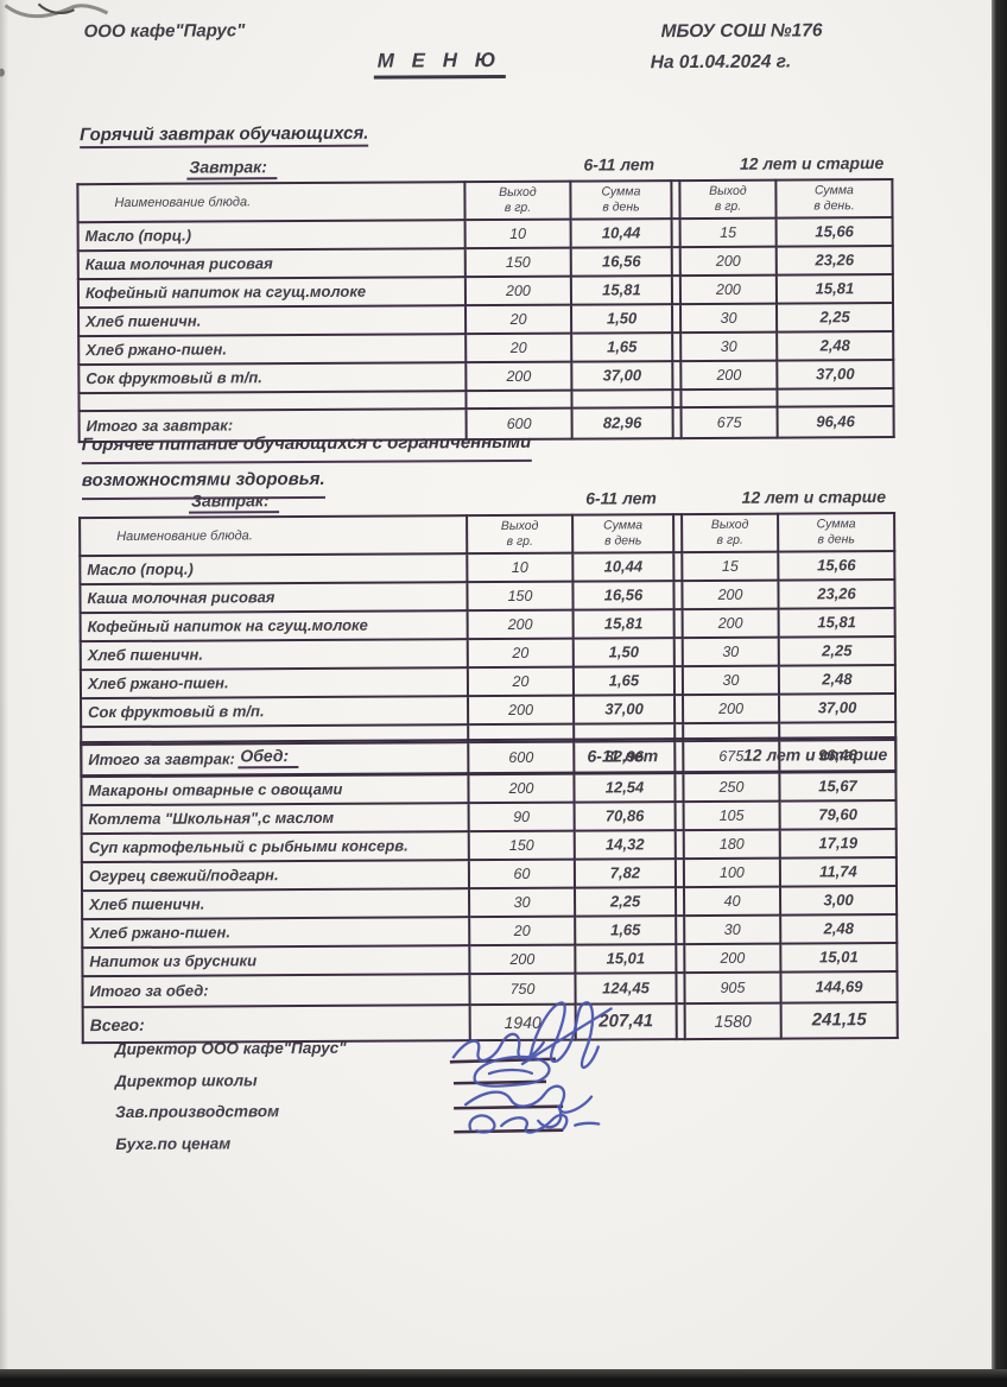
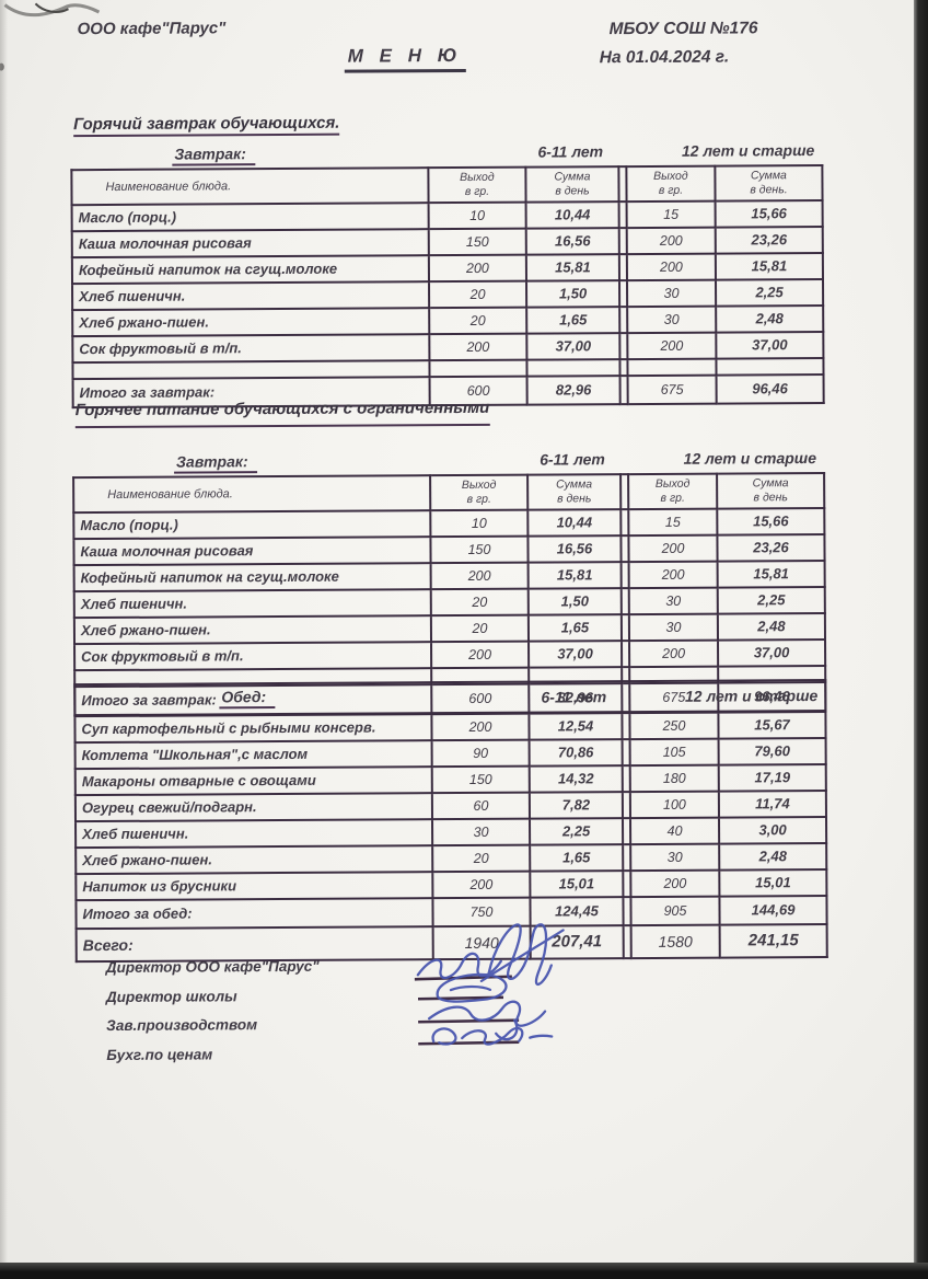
  ООО кафе"Парус"
  М Е Н Ю
  МБОУ СОШ №176
  На 01.04.2024 г.
  Горячий завтрак обучающихся.
  Завтрак:
  6-11 лет
  12 лет и старше
  Наименование блюда.	Выход в гр.	Сумма в день		Выход в гр.	Сумма в день.
  Масло (порц.)	10	10,44		15	15,66
  Каша молочная рисовая	150	16,56		200	23,26
  Кофейный напиток на сгущ.молоке	200	15,81		200	15,81
  Хлеб пшеничн.	20	1,50		30	2,25
  Хлеб ржано-пшен.	20	1,65		30	2,48
  Сок фруктовый в т/п.	200	37,00		200	37,00
  Итого за завтрак:	600	82,96		675	96,46
  Горячее питание обучающихся с ограниченными
- возможностями здоровья.
  Завтрак:
  6-11 лет
  12 лет и старше
  Наименование блюда.	Выход в гр.	Сумма в день		Выход в гр.	Сумма в день
  Масло (порц.)	10	10,44		15	15,66
  Каша молочная рисовая	150	16,56		200	23,26
  Кофейный напиток на сгущ.молоке	200	15,81		200	15,81
  Хлеб пшеничн.	20	1,50		30	2,25
  Хлеб ржано-пшен.	20	1,65		30	2,48
  Сок фруктовый в т/п.	200	37,00		200	37,00
  Итого за завтрак:	600	82,96		675	96,46
  Обед: 6-11 лет 12 лет и старше
- Макароны отварные с овощами	200	12,54		250	15,67
+ Суп картофельный с рыбными консерв.	200	12,54		250	15,67
  Котлета "Школьная",с маслом	90	70,86		105	79,60
- Суп картофельный с рыбными консерв.	150	14,32		180	17,19
+ Макароны отварные с овощами	150	14,32		180	17,19
  Огурец свежий/подгарн.	60	7,82		100	11,74
  Хлеб пшеничн.	30	2,25		40	3,00
  Хлеб ржано-пшен.	20	1,65		30	2,48
  Напиток из брусники	200	15,01		200	15,01
  Итого за обед:	750	124,45		905	144,69
  Всего:	1940	207,41		1580	241,15
  Директор ООО кафе"Парус"
  Директор школы
  Зав.производством
  Бухг.по ценам
